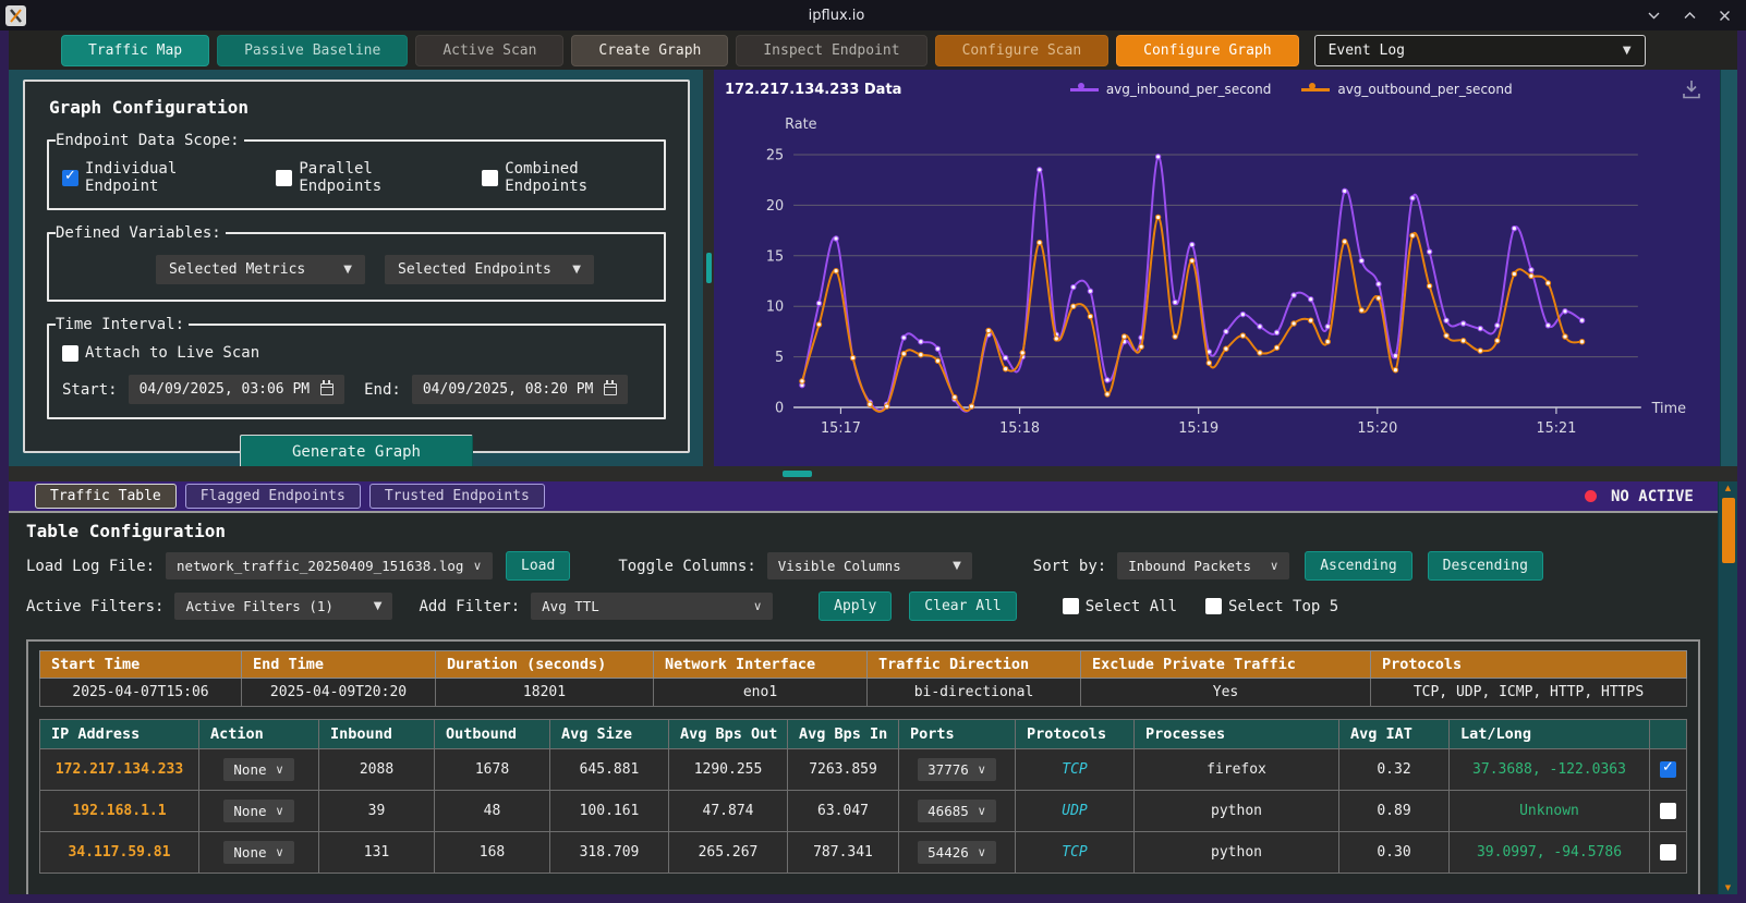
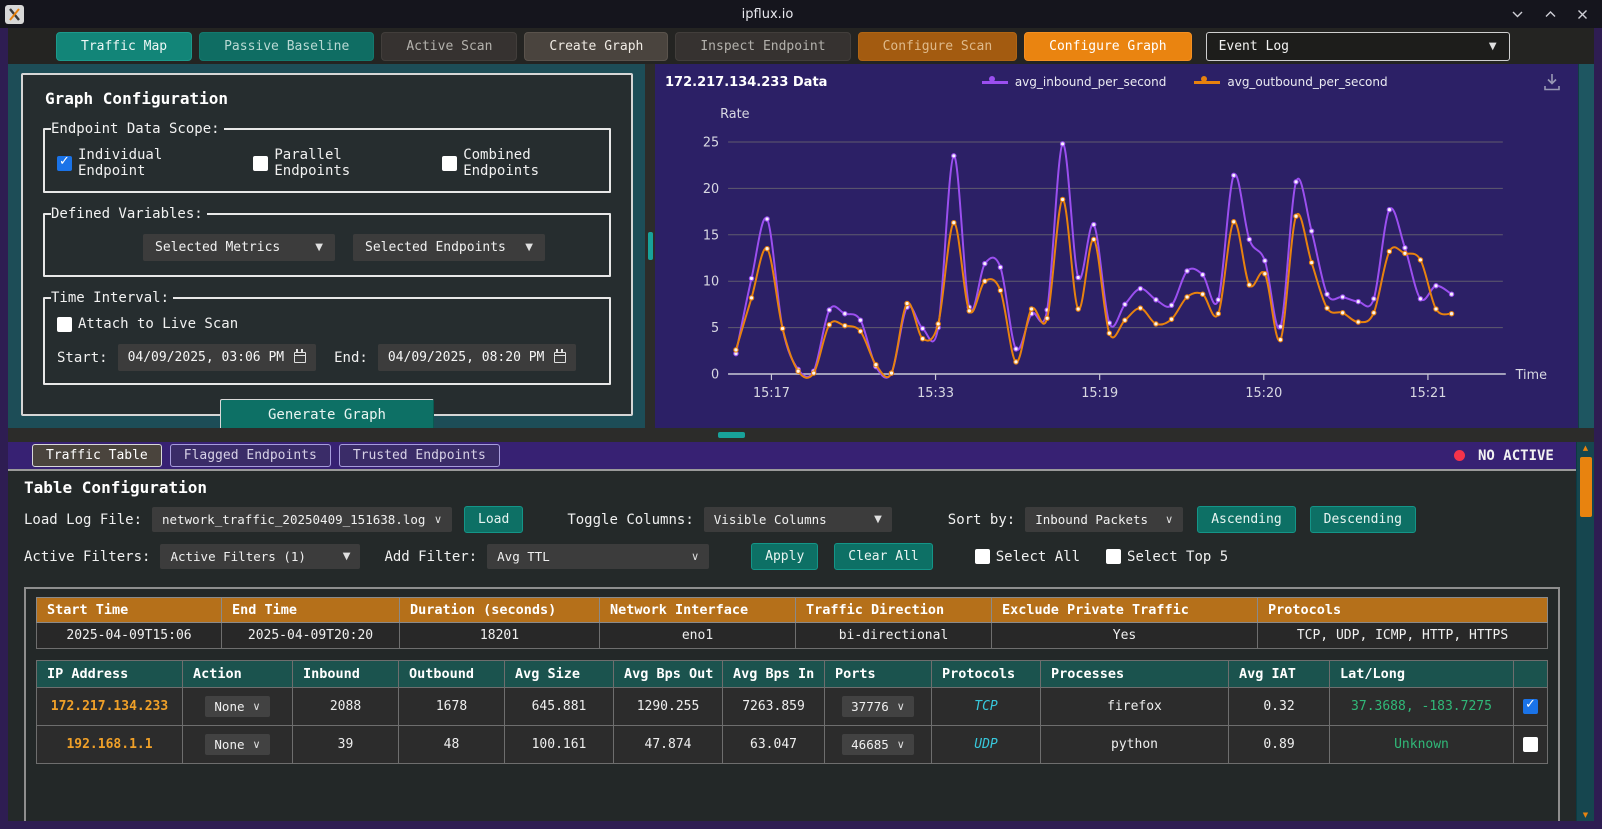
  ipflux.io
  Traffic Map
  Passive Baseline
  Active Scan
  Create Graph
  Inspect Endpoint
  Configure Scan
  Configure Graph
  Event Log
  ▼
  Graph Configuration
  Endpoint Data Scope:
  Individual Endpoint
  Parallel Endpoints
  Combined Endpoints
  Defined Variables:
  Selected Metrics
  ▼
  Selected Endpoints
  ▼
  Time Interval:
  Attach to Live Scan
  Start:
  04/09/2025, 03:06 PM
  End:
  04/09/2025, 08:20 PM
  Generate Graph
  172.217.134.233 Data
  avg_inbound_per_second
  avg_outbound_per_second
  0
  5
  10
  15
  20
  25
  Rate
  15:17
- 15:18
+ 15:33
  15:19
  15:20
  15:21
  Time
  Traffic Table
  Flagged Endpoints
  Trusted Endpoints
  Table Configuration
  Load Log File:
  network_traffic_20250409_151638.log
  ∨
  Load
  Toggle Columns:
  Visible Columns
  ▼
  Sort by:
  Inbound Packets
  ∨
  Ascending
  Descending
  Active Filters:
  Active Filters (1)
  ▼
  Add Filter:
  Avg TTL
  ∨
  Apply
  Clear All
  Select All
  Select Top 5
  Start Time	End Time	Duration (seconds)	Network Interface	Traffic Direction	Exclude Private Traffic	Protocols
- 2025-04-07T15:06	2025-04-09T20:20	18201	eno1	bi-directional	Yes	TCP, UDP, ICMP, HTTP, HTTPS
+ 2025-04-09T15:06	2025-04-09T20:20	18201	eno1	bi-directional	Yes	TCP, UDP, ICMP, HTTP, HTTPS
  IP Address	Action	Inbound	Outbound	Avg Size	Avg Bps Out	Avg Bps In	Ports	Protocols	Processes	Avg IAT	Lat/Long
- 172.217.134.233	None ∨	2088	1678	645.881	1290.255	7263.859	37776 ∨	TCP	firefox	0.32	37.3688, -122.0363
+ 172.217.134.233	None ∨	2088	1678	645.881	1290.255	7263.859	37776 ∨	TCP	firefox	0.32	37.3688, -183.7275
  192.168.1.1	None ∨	39	48	100.161	47.874	63.047	46685 ∨	UDP	python	0.89	Unknown
- 34.117.59.81	None ∨	131	168	318.709	265.267	787.341	54426 ∨	TCP	python	0.30	39.0997, -94.5786
  ▲
  ▼
